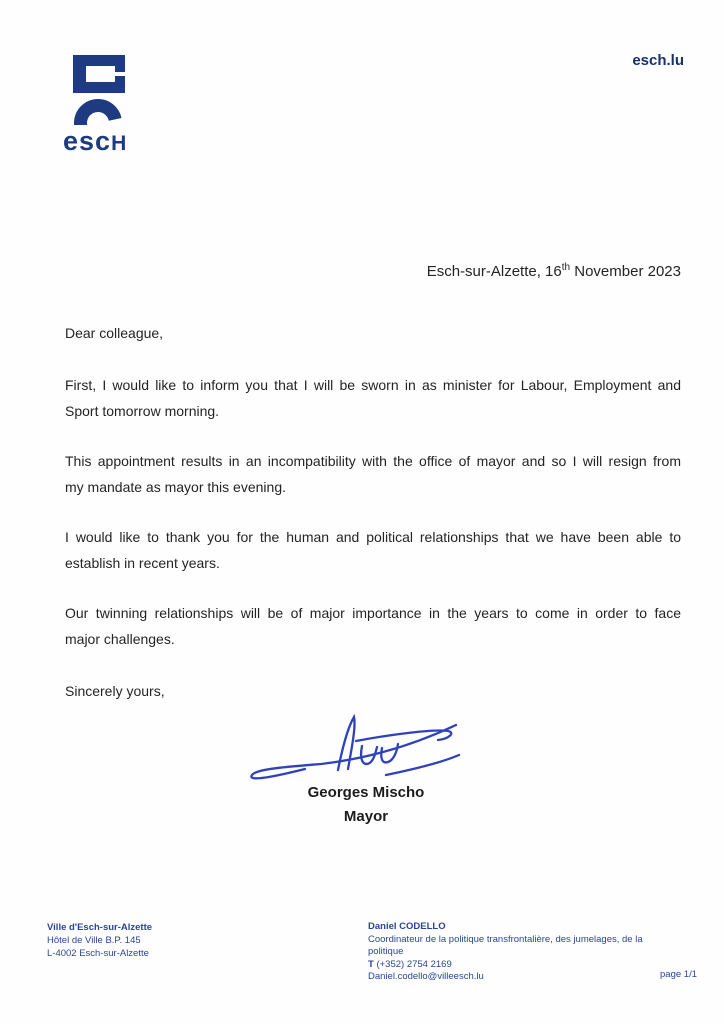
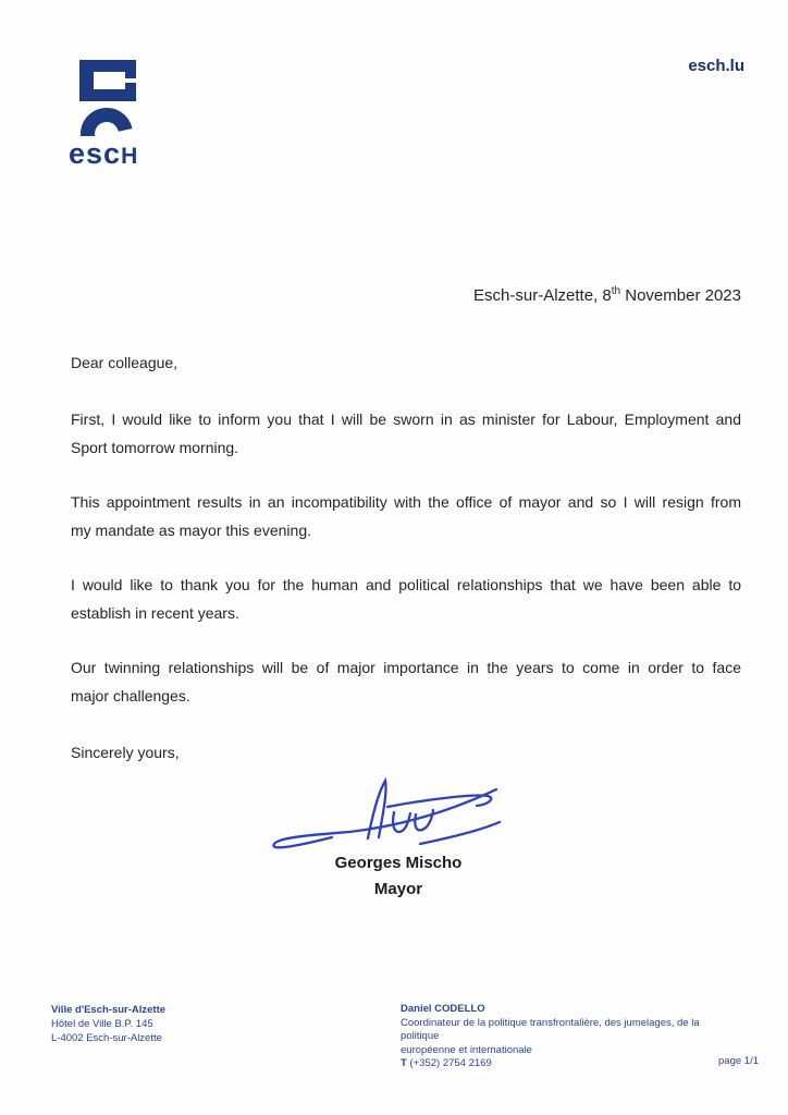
  escH
  esch.lu
- Esch-sur-Alzette, 16th November 2023
+ Esch-sur-Alzette, 8th November 2023
  Dear colleague,
  First, I would like to inform you that I will be sworn in as minister for Labour, Employment and
  Sport tomorrow morning.
  This appointment results in an incompatibility with the office of mayor and so I will resign from
  my mandate as mayor this evening.
  I would like to thank you for the human and political relationships that we have been able to
  establish in recent years.
  Our twinning relationships will be of major importance in the years to come in order to face
  major challenges.
  Sincerely yours,
  Georges Mischo
  Mayor
  Ville d'Esch-sur-Alzette
  Hôtel de Ville B.P. 145
  L-4002 Esch-sur-Alzette
  Daniel CODELLO
  Coordinateur de la politique transfrontalière, des jumelages, de la politique
+ européenne et internationale
  T (+352) 2754 2169
- Daniel.codello@villeesch.lu
  page 1/1
